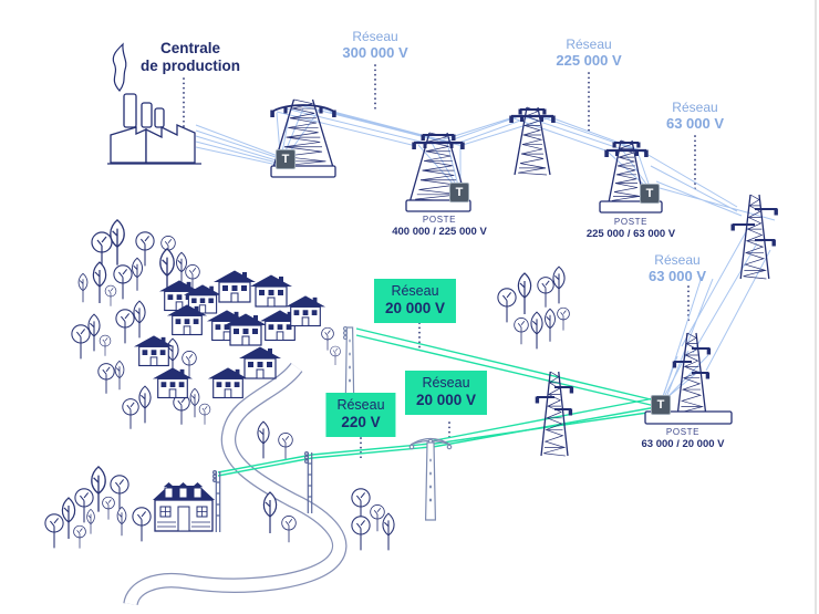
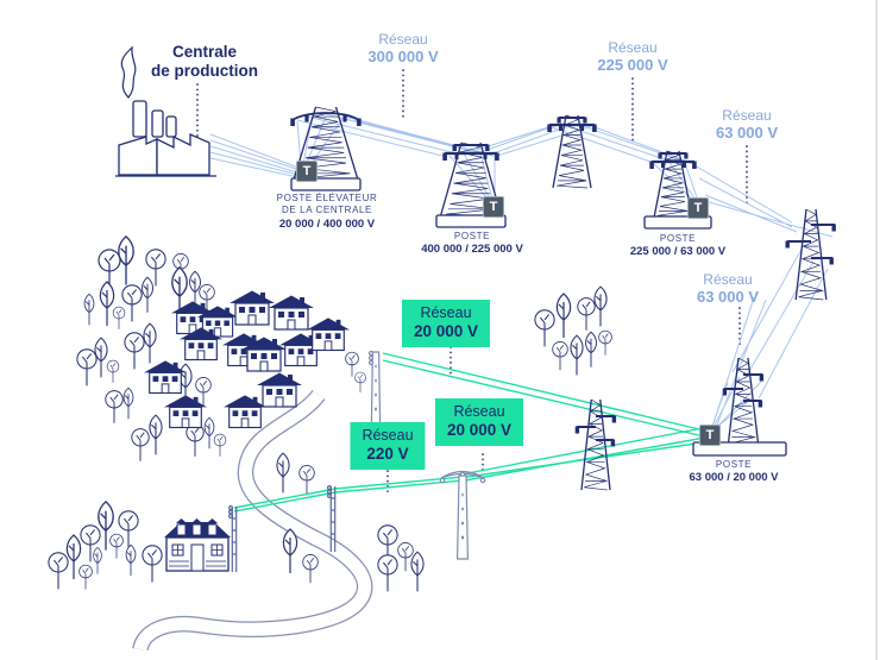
  Centrale
  de production
  Réseau
  300 000 V
  Réseau
  225 000 V
  Réseau
  63 000 V
  Réseau
  63 000 V
+ POSTE ÉLÉVATEUR
+ DE LA CENTRALE
+ 20 000 / 400 000 V
  POSTE
  400 000 / 225 000 V
  POSTE
  225 000 / 63 000 V
  POSTE
  63 000 / 20 000 V
  Réseau
  20 000 V
  Réseau
  20 000 V
  Réseau
  220 V
  T
  T
  T
  T
